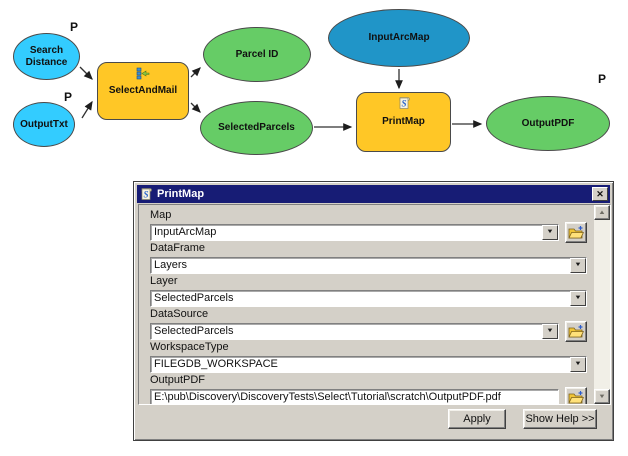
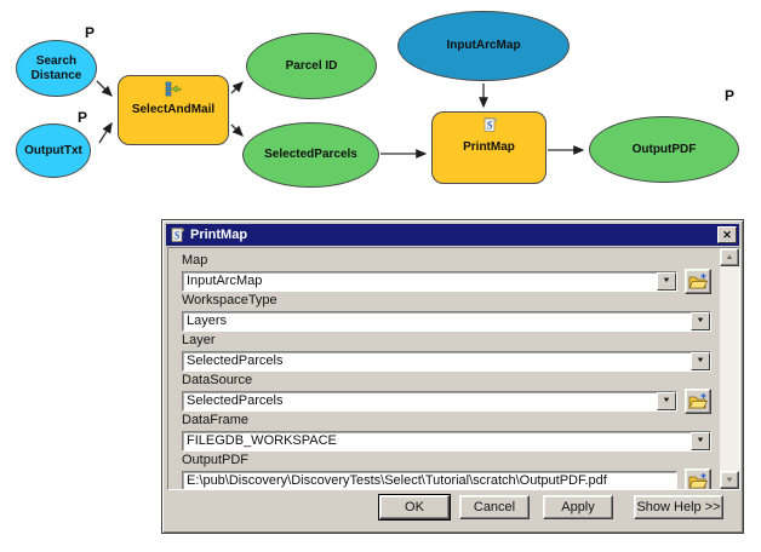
  Search Distance
  P
  OutputTxt
  P
  SelectAndMail
  Parcel ID
  SelectedParcels
  InputArcMap
  S
  PrintMap
  OutputPDF
  P
  S
  PrintMap
  ✕
  Map
  InputArcMap
- DataFrame
+ WorkspaceType
  Layers
  Layer
  SelectedParcels
  DataSource
  SelectedParcels
- WorkspaceType
+ DataFrame
  FILEGDB_WORKSPACE
  OutputPDF
  E:\pub\Discovery\DiscoveryTests\Select\Tutorial\scratch\OutputPDF.pdf
+ OK
+ Cancel
  Apply
  Show Help >>
